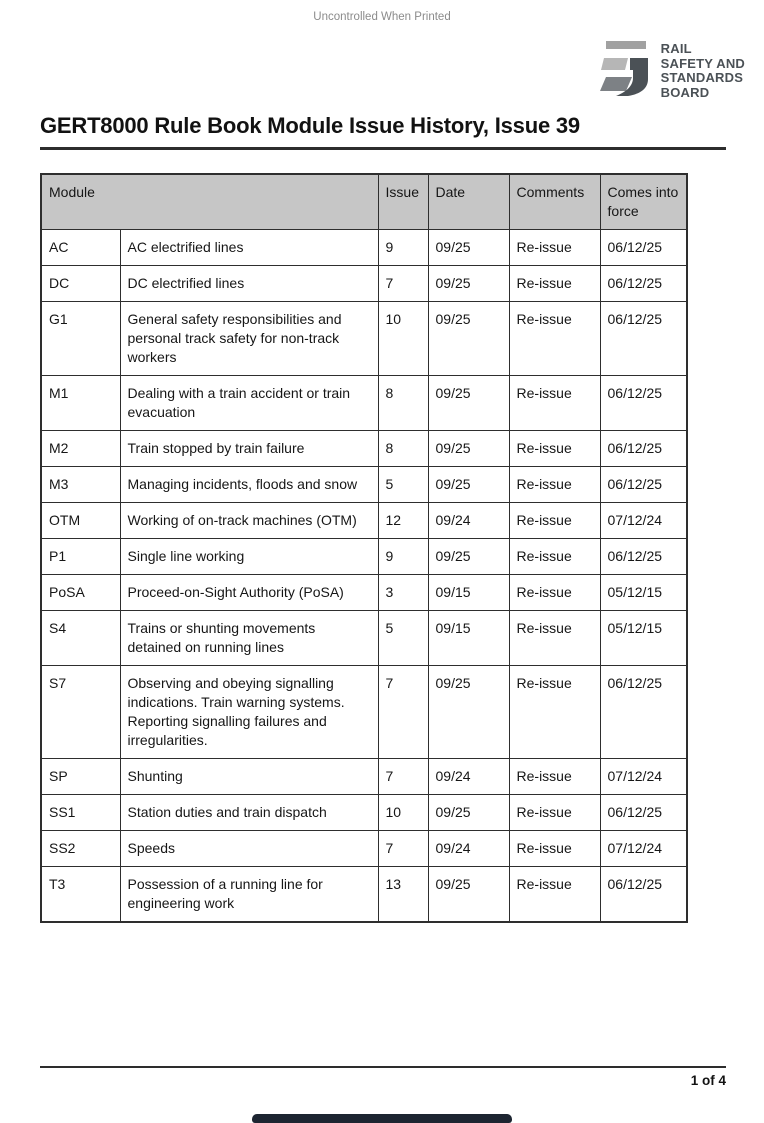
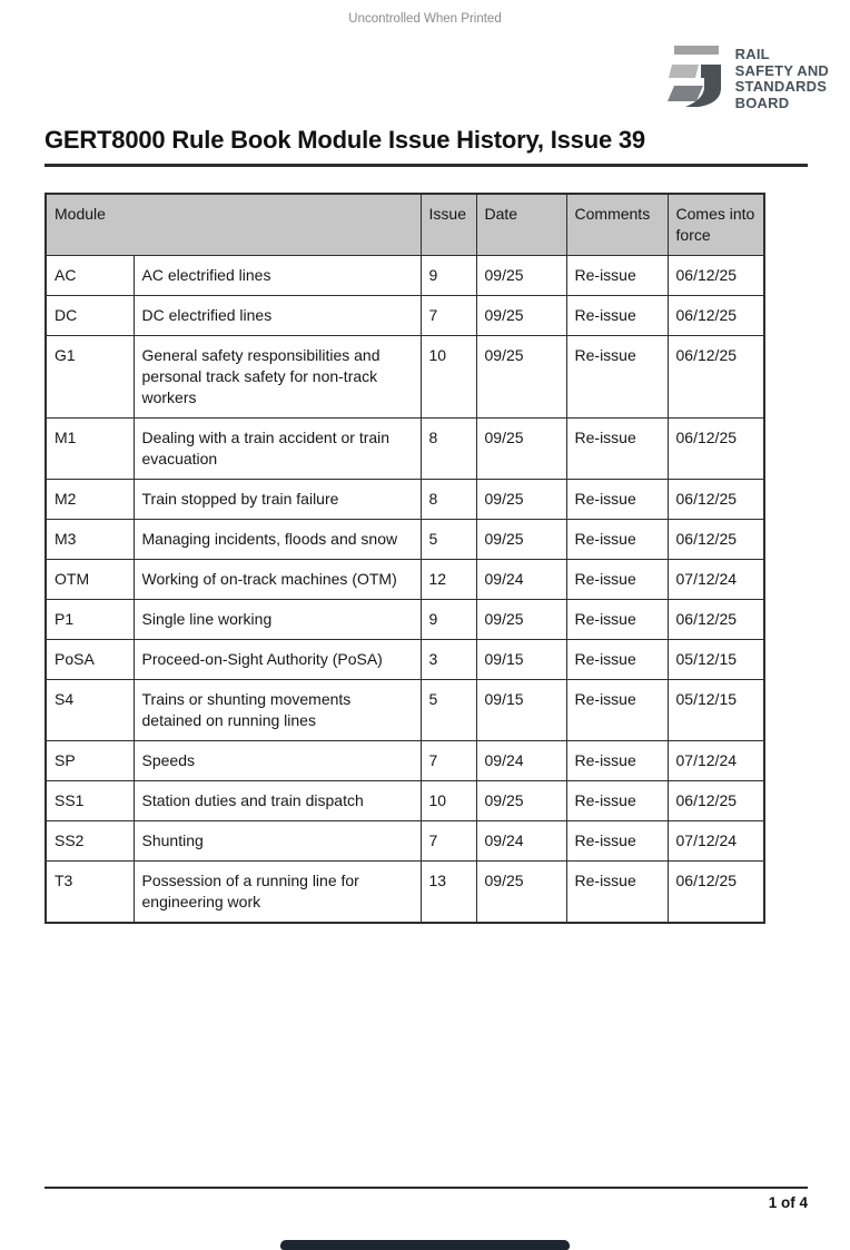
  Uncontrolled When Printed
  RAIL
  SAFETY AND
  STANDARDS
  BOARD
  GERT8000 Rule Book Module Issue History, Issue 39
  Module	Issue	Date	Comments	Comes into force
  AC	AC electrified lines	9	09/25	Re-issue	06/12/25
  DC	DC electrified lines	7	09/25	Re-issue	06/12/25
  G1	General safety responsibilities and personal track safety for non-track workers	10	09/25	Re-issue	06/12/25
  M1	Dealing with a train accident or train evacuation	8	09/25	Re-issue	06/12/25
  M2	Train stopped by train failure	8	09/25	Re-issue	06/12/25
  M3	Managing incidents, floods and snow	5	09/25	Re-issue	06/12/25
  OTM	Working of on-track machines (OTM)	12	09/24	Re-issue	07/12/24
  P1	Single line working	9	09/25	Re-issue	06/12/25
  PoSA	Proceed-on-Sight Authority (PoSA)	3	09/15	Re-issue	05/12/15
  S4	Trains or shunting movements detained on running lines	5	09/15	Re-issue	05/12/15
- S7	Observing and obeying signalling indications. Train warning systems. Reporting signalling failures and irregularities.	7	09/25	Re-issue	06/12/25
- SP	Shunting	7	09/24	Re-issue	07/12/24
+ SP	Speeds	7	09/24	Re-issue	07/12/24
  SS1	Station duties and train dispatch	10	09/25	Re-issue	06/12/25
- SS2	Speeds	7	09/24	Re-issue	07/12/24
+ SS2	Shunting	7	09/24	Re-issue	07/12/24
  T3	Possession of a running line for engineering work	13	09/25	Re-issue	06/12/25
  1 of 4
